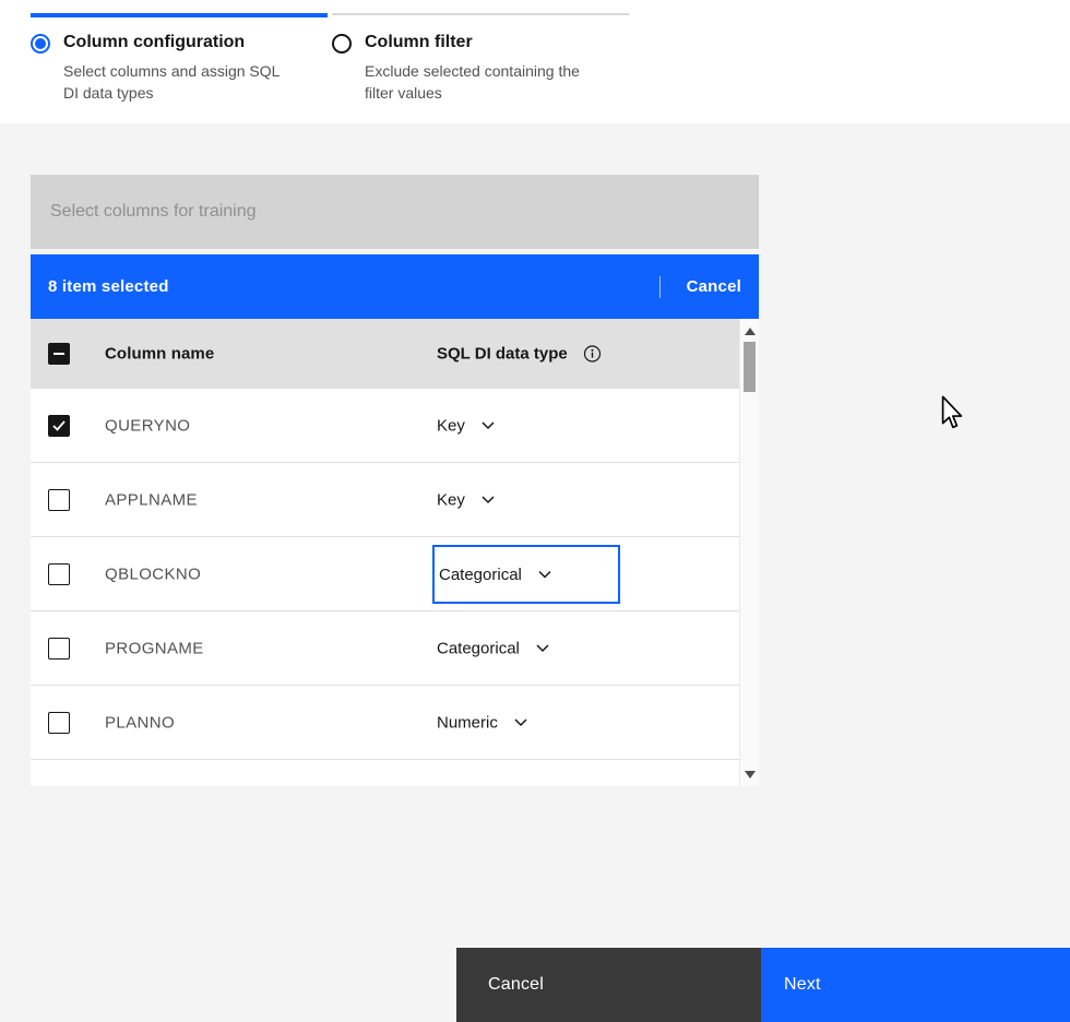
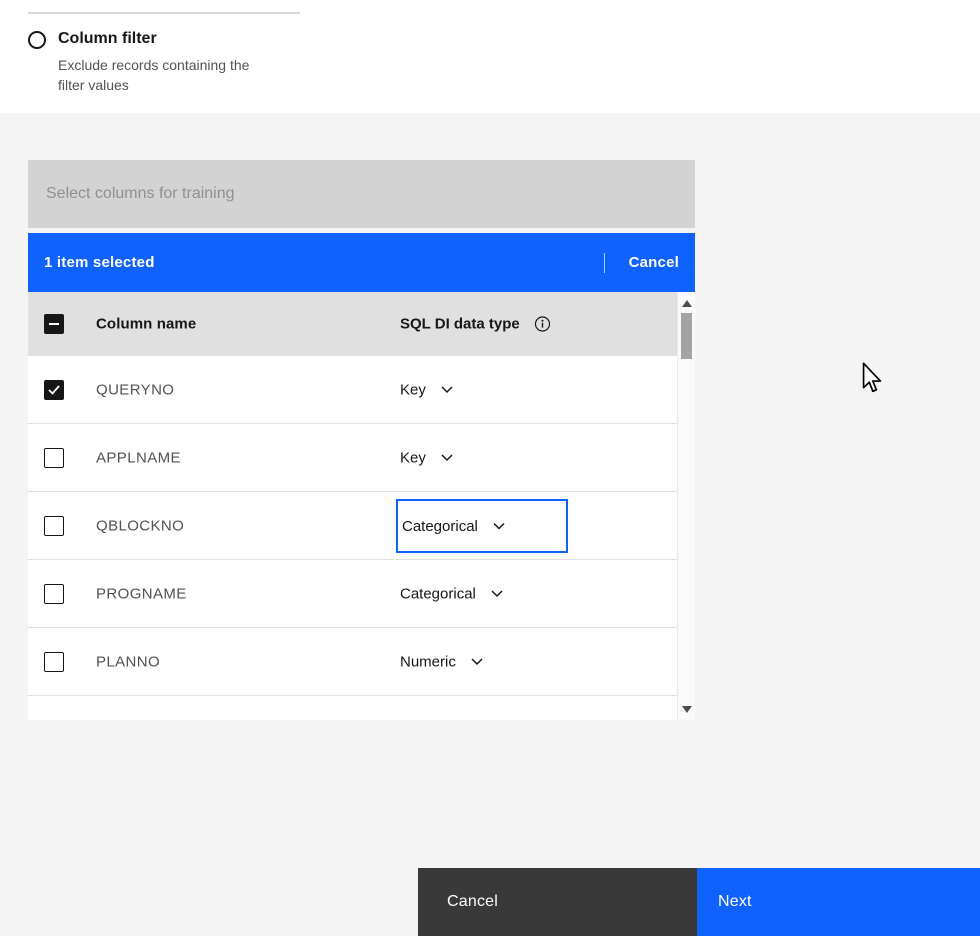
- Column configuration
- Select columns and assign SQL DI data types
  Column filter
- Exclude selected containing the filter values
+ Exclude records containing the filter values
  Select columns for training
- 8 item selected
+ 1 item selected
  Cancel
  Column name
  SQL DI data type
  QUERYNO
  Key
  APPLNAME
  Key
  QBLOCKNO
  Categorical
  PROGNAME
  Categorical
  PLANNO
  Numeric
  Cancel
  Next
